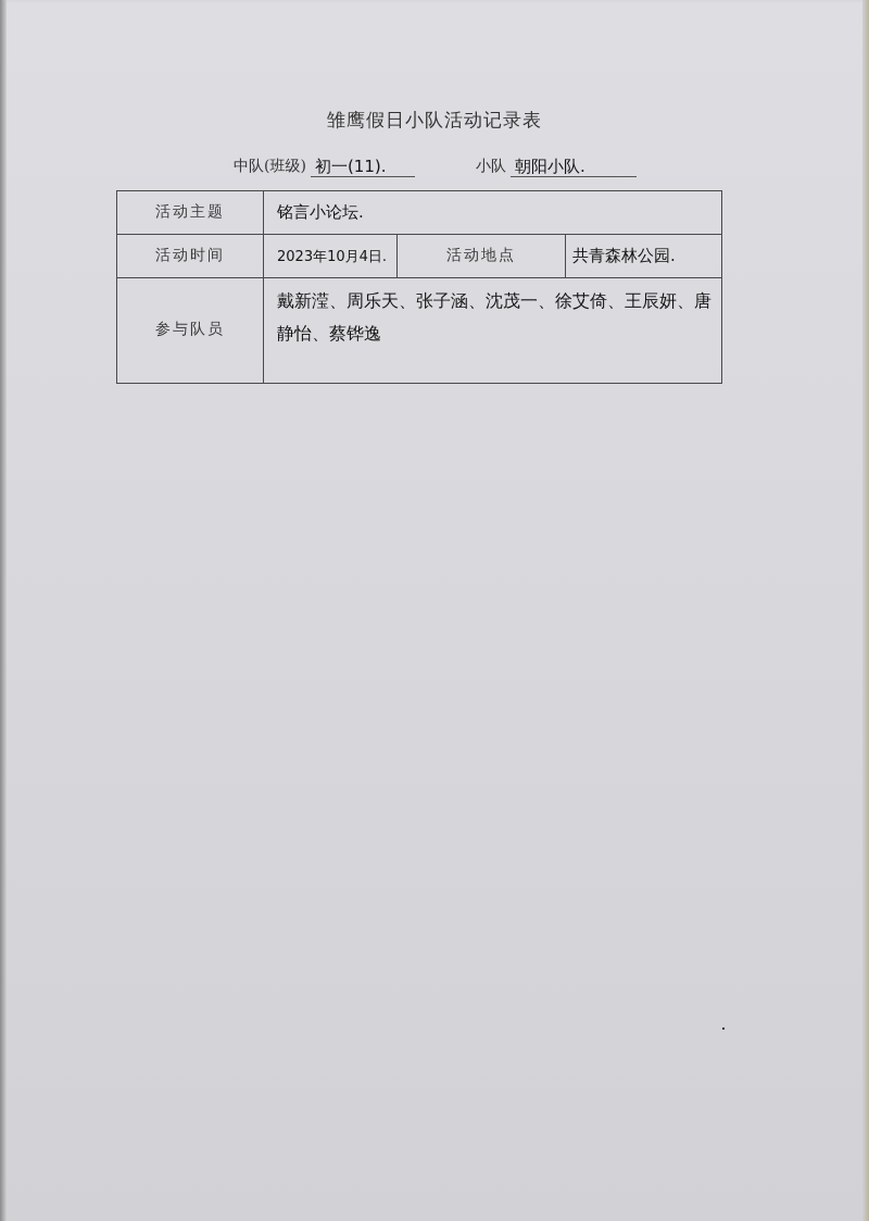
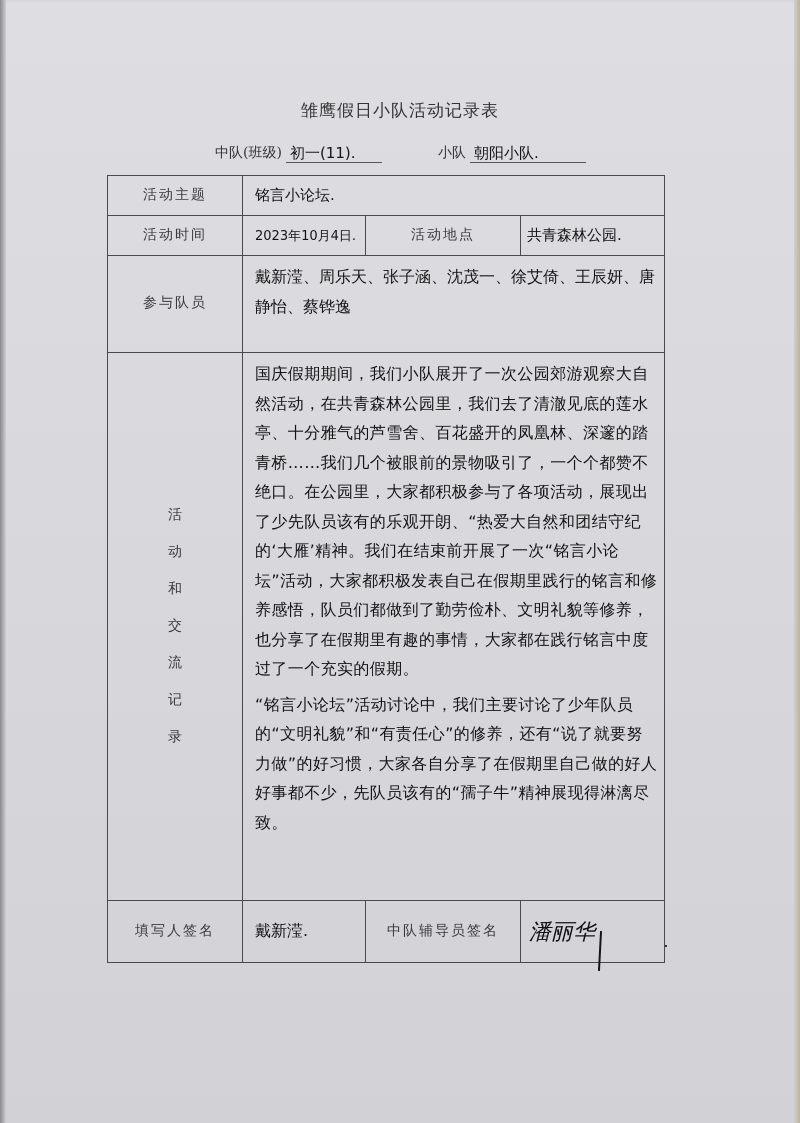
  雏鹰假日小队活动记录表
  中队(班级)
  初一(11).
  小队
  朝阳小队.
  活动主题	铭言小论坛.
  活动时间	2023年10月4日.	活动地点	共青森林公园.
  参与队员	戴新滢、周乐天、张子涵、沈茂一、徐艾倚、王辰妍、唐静怡、蔡铧逸
+ 活 动 和 交 流 记 录	国庆假期期间，我们小队展开了一次公园郊游观察大自然活动，在共青森林公园里，我们去了清澈见底的莲水亭、十分雅气的芦雪舍、百花盛开的凤凰林、深邃的踏青桥……我们几个被眼前的景物吸引了，一个个都赞不绝口。在公园里，大家都积极参与了各项活动，展现出了少先队员该有的乐观开朗、“热爱大自然和团结守纪的‘大雁’精神。我们在结束前开展了一次“铭言小论坛”活动，大家都积极发表自己在假期里践行的铭言和修养感悟，队员们都做到了勤劳俭朴、文明礼貌等修养，也分享了在假期里有趣的事情，大家都在践行铭言中度过了一个充实的假期。 “铭言小论坛”活动讨论中，我们主要讨论了少年队员的“文明礼貌”和“有责任心”的修养，还有“说了就要努力做”的好习惯，大家各自分享了在假期里自己做的好人好事都不少，先队员该有的“孺子牛”精神展现得淋漓尽致。
+ 填写人签名	戴新滢.	中队辅导员签名	潘丽华
